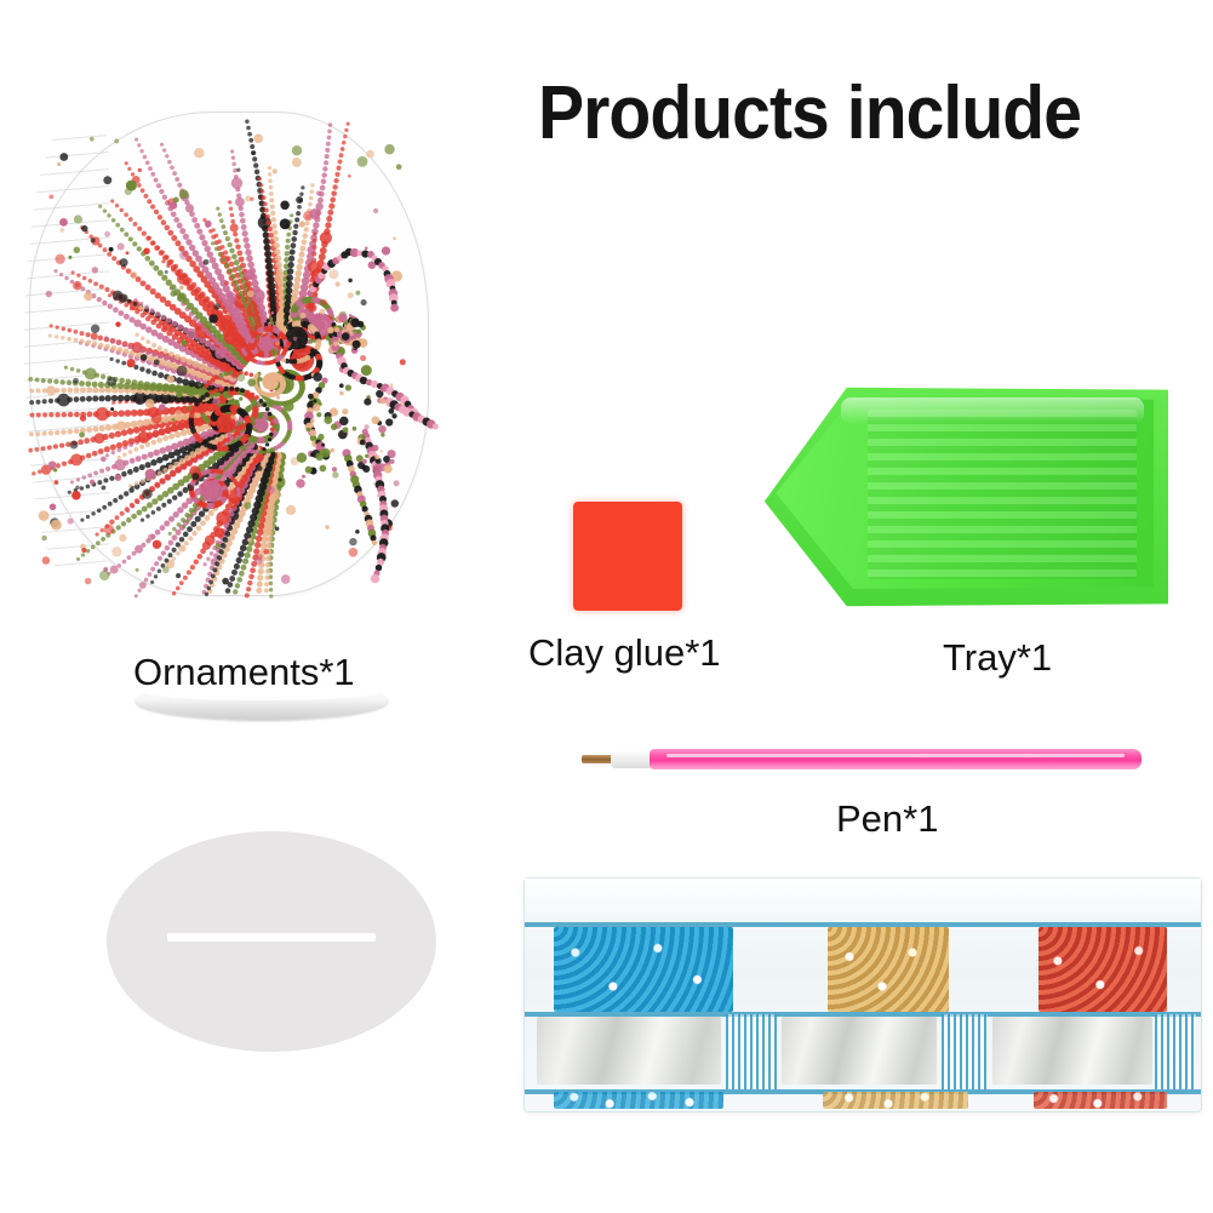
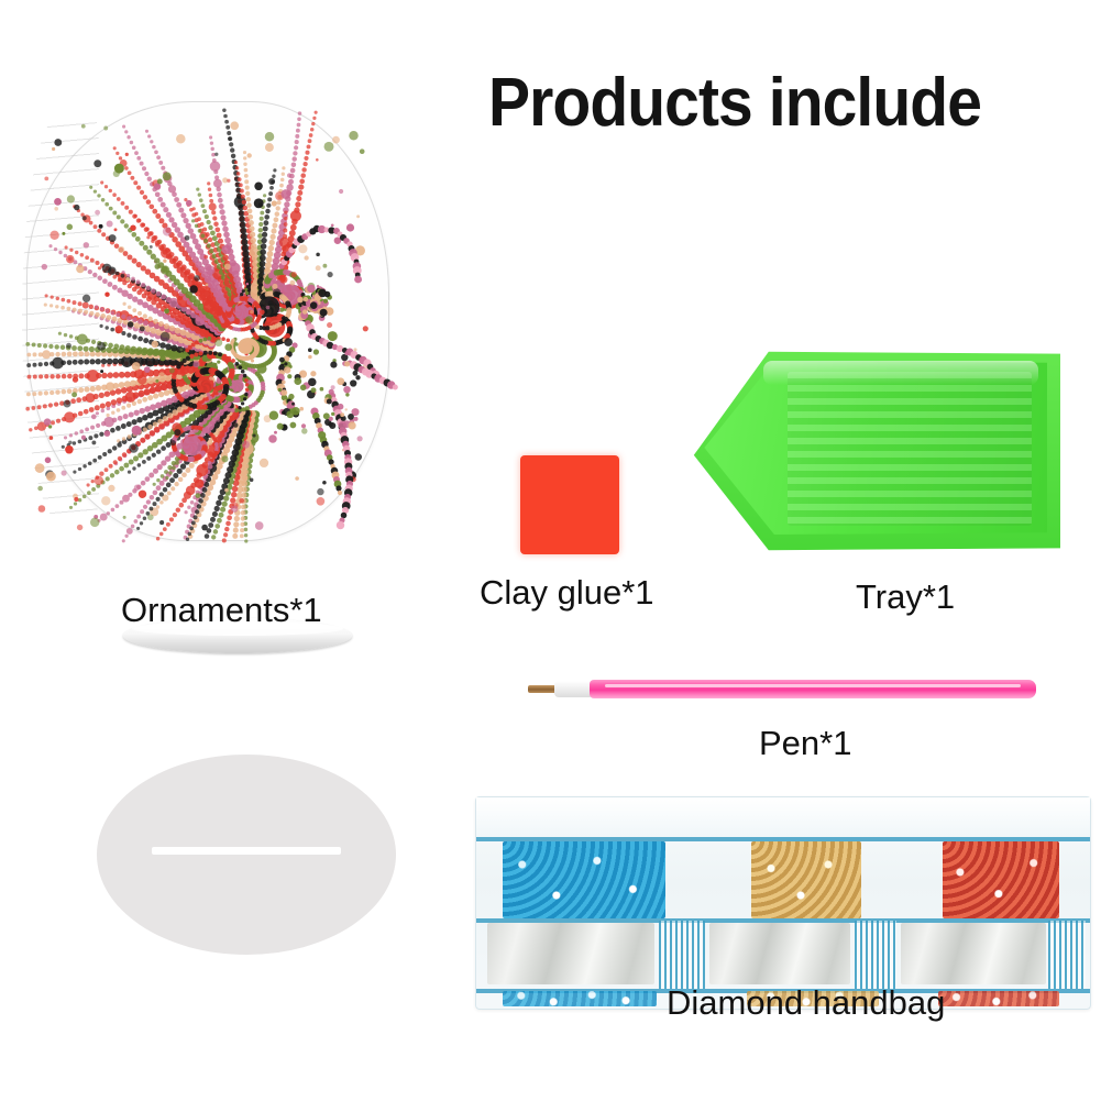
  Products include
  Ornaments*1
  Clay glue*1
  Tray*1
  Pen*1
+ Diamond handbag
